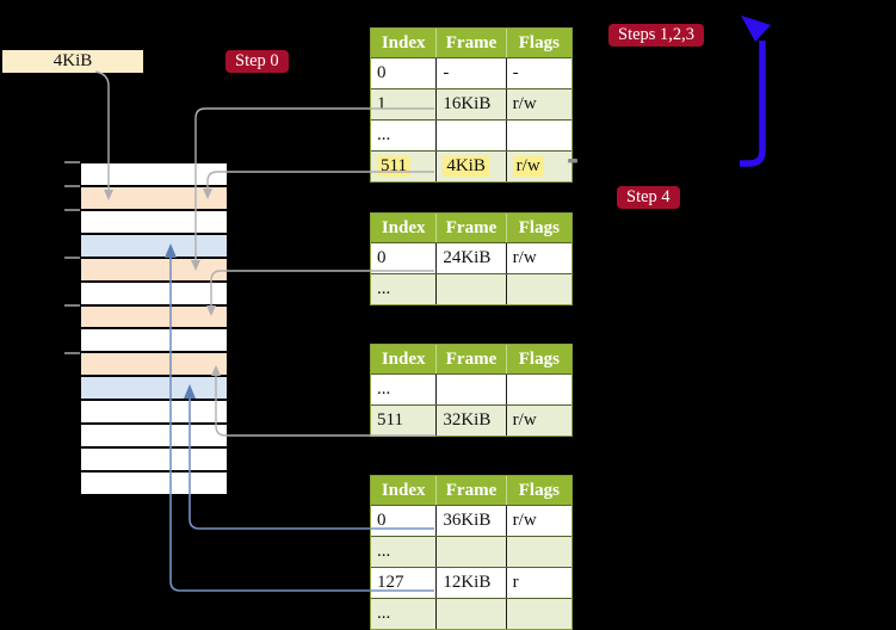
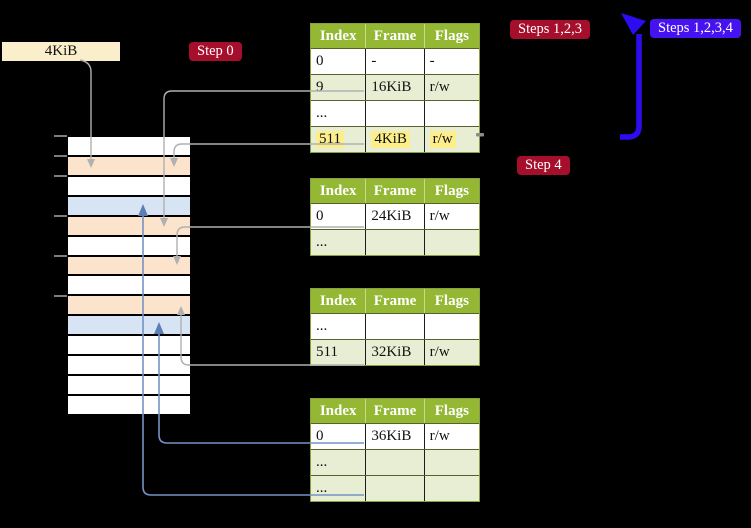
  4KiB
  Step 0
  Steps 1,2,3
+ Steps 1,2,3,4
  Step 4
  Index
  Frame
  Flags
  0
  -
  -
- 1
+ 9
  16KiB
  r/w
  ...
  511
  4KiB
  r/w
  Index
  Frame
  Flags
  0
  24KiB
  r/w
  ...
  Index
  Frame
  Flags
  ...
  511
  32KiB
  r/w
  Index
  Frame
  Flags
  0
  36KiB
  r/w
  ...
- 127
- 12KiB
- r
  ...
